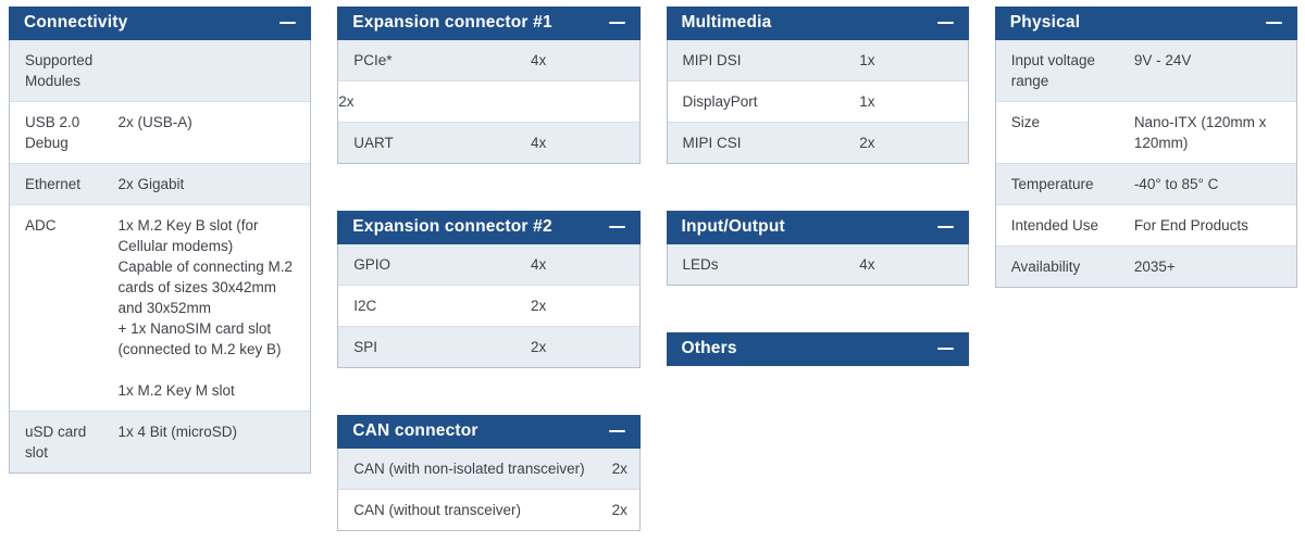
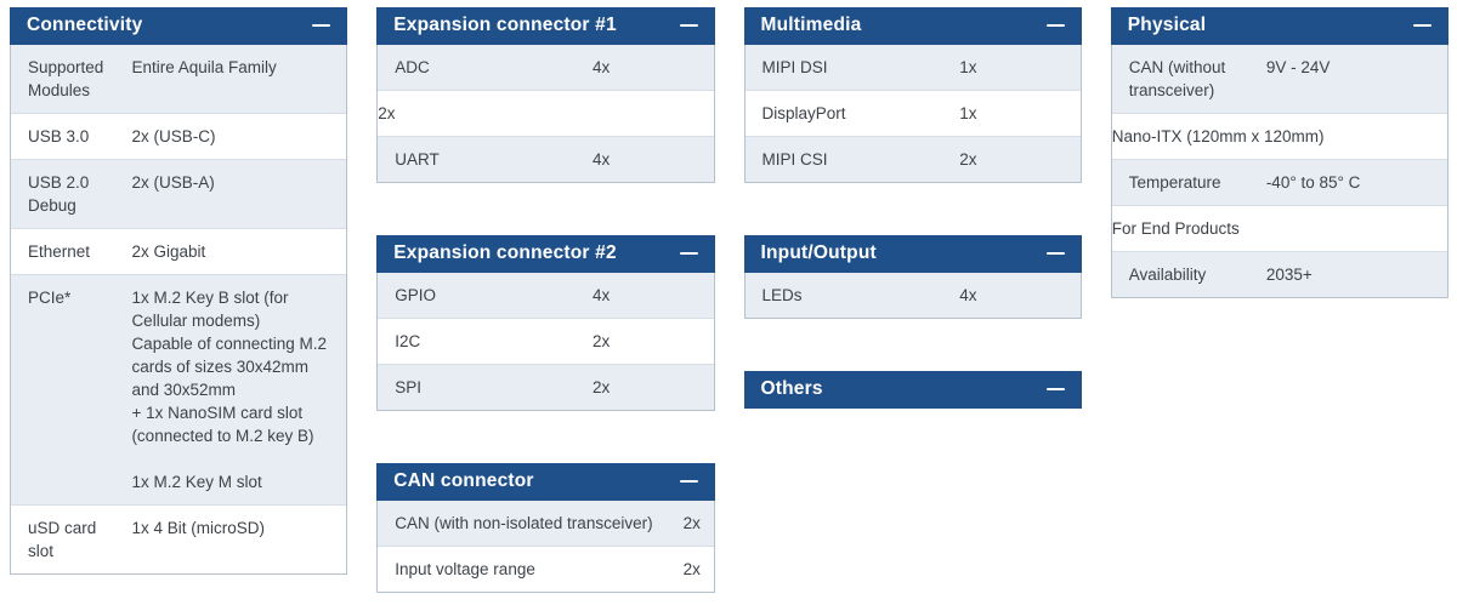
  Connectivity
  Supported Modules
+ Entire Aquila Family
+ USB 3.0
+ 2x (USB-C)
  USB 2.0 Debug
  2x (USB-A)
  Ethernet
  2x Gigabit
- ADC
+ PCIe*
  1x M.2 Key B slot (for Cellular modems)
  Capable of connecting M.2 cards of sizes 30x42mm and 30x52mm
  + 1x NanoSIM card slot (connected to M.2 key B)
  1x M.2 Key M slot
  uSD card slot
  1x 4 Bit (microSD)
  Expansion connector #1
- PCIe*
+ ADC
  4x
  2x
  UART
  4x
  Expansion connector #2
  GPIO
  4x
  I2C
  2x
  SPI
  2x
  CAN connector
  CAN (with non-isolated transceiver)
  2x
- CAN (without transceiver)
+ Input voltage range
  2x
  Multimedia
  MIPI DSI
  1x
  DisplayPort
  1x
  MIPI CSI
  2x
  Input/Output
  LEDs
  4x
  Others
  Physical
- Input voltage range
+ CAN (without transceiver)
  9V - 24V
- Size
  Nano-ITX (120mm x 120mm)
  Temperature
  -40° to 85° C
- Intended Use
  For End Products
  Availability
  2035+
